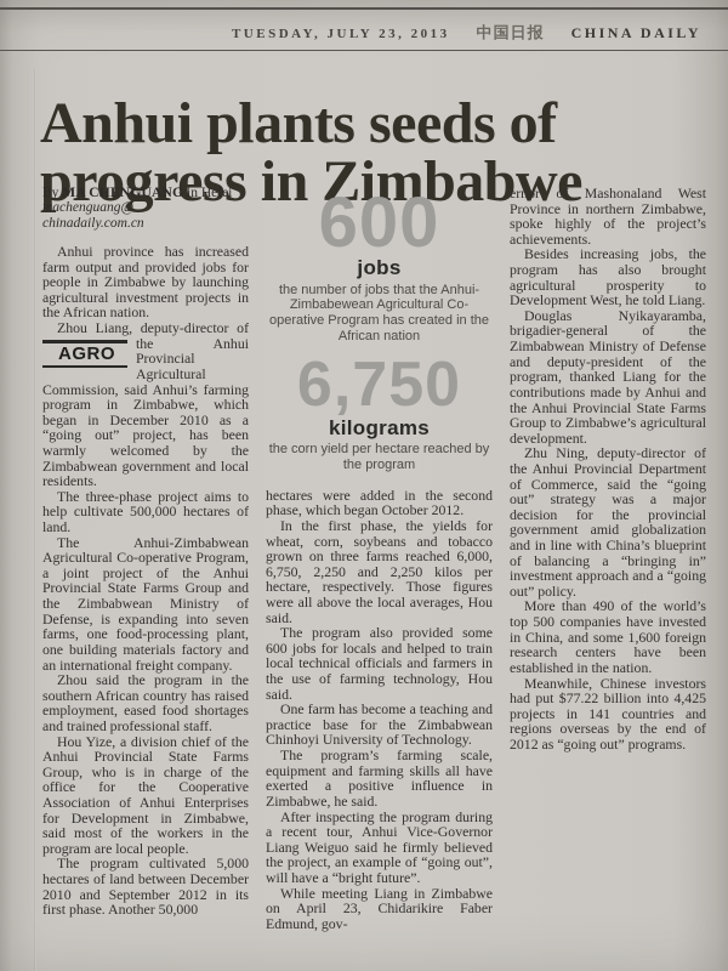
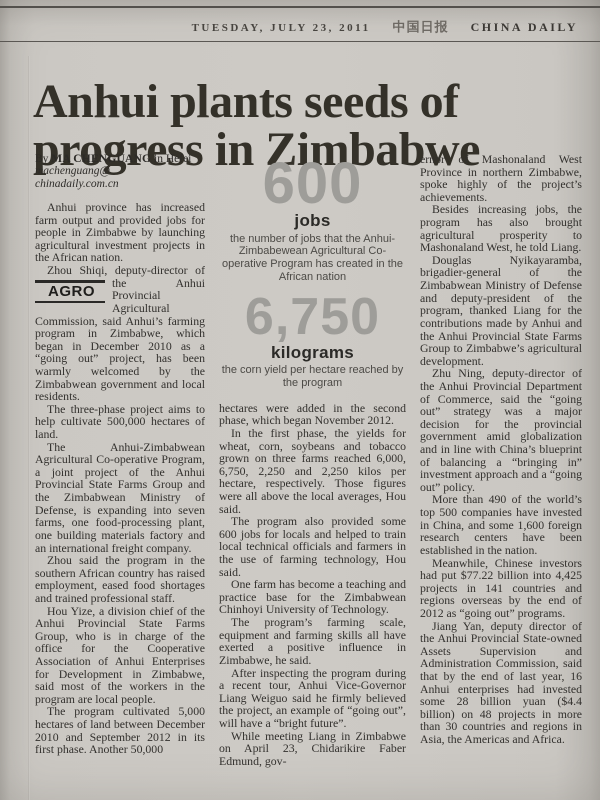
- TUESDAY, JULY 23, 2013
+ TUESDAY, JULY 23, 2011
  中国日报
  CHINA DAILY
  Anhui plants seeds of progress in Zimbabwe
  By MA CHENGUANG in Hefei
  machenguang@
  chinadaily.com.cn
  Anhui province has increased farm output and provided jobs for people in Zimbabwe by launching agricultural investment projects in the African nation.
- Zhou Liang, deputy-director of the Anhui
+ Zhou Shiqi, deputy-director of the Anhui
  AGRO
  Provincial Agricultural Commission, said Anhui’s farming program in Zimbabwe, which began in December 2010 as a “going out” project, has been warmly welcomed by the Zimbabwean government and local residents.
  The three-phase project aims to help cultivate 500,000 hectares of land.
  The Anhui-Zimbabwean Agricultural Co-operative Program, a joint project of the Anhui Provincial State Farms Group and the Zimbabwean Ministry of Defense, is expanding into seven farms, one food-processing plant, one building materials factory and an international freight company.
  Zhou said the program in the southern African country has raised employment, eased food shortages and trained professional staff.
  Hou Yize, a division chief of the Anhui Provincial State Farms Group, who is in charge of the office for the Cooperative Association of Anhui Enterprises for Development in Zimbabwe, said most of the workers in the program are local people.
  The program cultivated 5,000 hectares of land between December 2010 and September 2012 in its first phase. Another 50,000
  600
  jobs
  the number of jobs that the Anhui-Zimbabewean Agricultural Co-operative Program has created in the African nation
  6,750
  kilograms
  the corn yield per hectare reached by the program
- hectares were added in the second phase, which began October 2012.
+ hectares were added in the second phase, which began November 2012.
  In the first phase, the yields for wheat, corn, soybeans and tobacco grown on three farms reached 6,000, 6,750, 2,250 and 2,250 kilos per hectare, respectively. Those figures were all above the local averages, Hou said.
  The program also provided some 600 jobs for locals and helped to train local technical officials and farmers in the use of farming technology, Hou said.
  One farm has become a teaching and practice base for the Zimbabwean Chinhoyi University of Technology.
  The program’s farming scale, equipment and farming skills all have exerted a positive influence in Zimbabwe, he said.
  After inspecting the program during a recent tour, Anhui Vice-Governor Liang Weiguo said he firmly believed the project, an example of “going out”, will have a “bright future”.
  While meeting Liang in Zimbabwe on April 23, Chidarikire Faber Edmund, gov-
  ernor of Mashonaland West Province in northern Zimbabwe, spoke highly of the project’s achievements.
- Besides increasing jobs, the program has also brought agricultural prosperity to Development West, he told Liang.
+ Besides increasing jobs, the program has also brought agricultural prosperity to Mashonaland West, he told Liang.
  Douglas Nyikayaramba, brigadier-general of the Zimbabwean Ministry of Defense and deputy-president of the program, thanked Liang for the contributions made by Anhui and the Anhui Provincial State Farms Group to Zimbabwe’s agricultural development.
  Zhu Ning, deputy-director of the Anhui Provincial Department of Commerce, said the “going out” strategy was a major decision for the provincial government amid globalization and in line with China’s blueprint of balancing a “bringing in” investment approach and a “going out” policy.
  More than 490 of the world’s top 500 companies have invested in China, and some 1,600 foreign research centers have been established in the nation.
  Meanwhile, Chinese investors had put $77.22 billion into 4,425 projects in 141 countries and regions overseas by the end of 2012 as “going out” programs.
+ Jiang Yan, deputy director of the Anhui Provincial State-owned Assets Supervision and Administration Commission, said that by the end of last year, 16 Anhui enterprises had invested some 28 billion yuan ($4.4 billion) on 48 projects in more than 30 countries and regions in Asia, the Americas and Africa.
